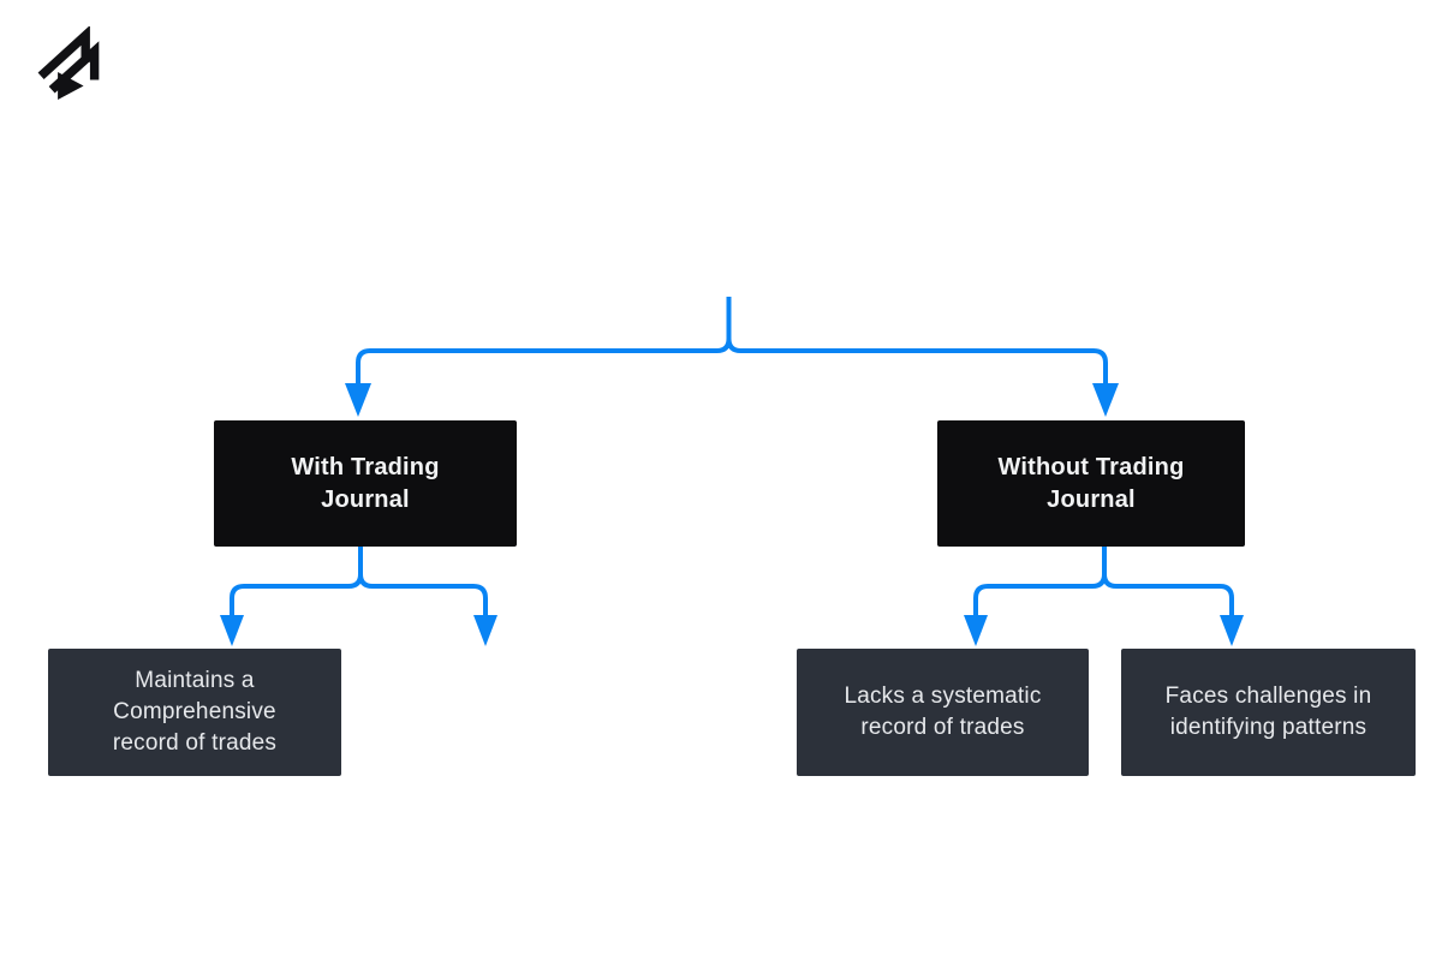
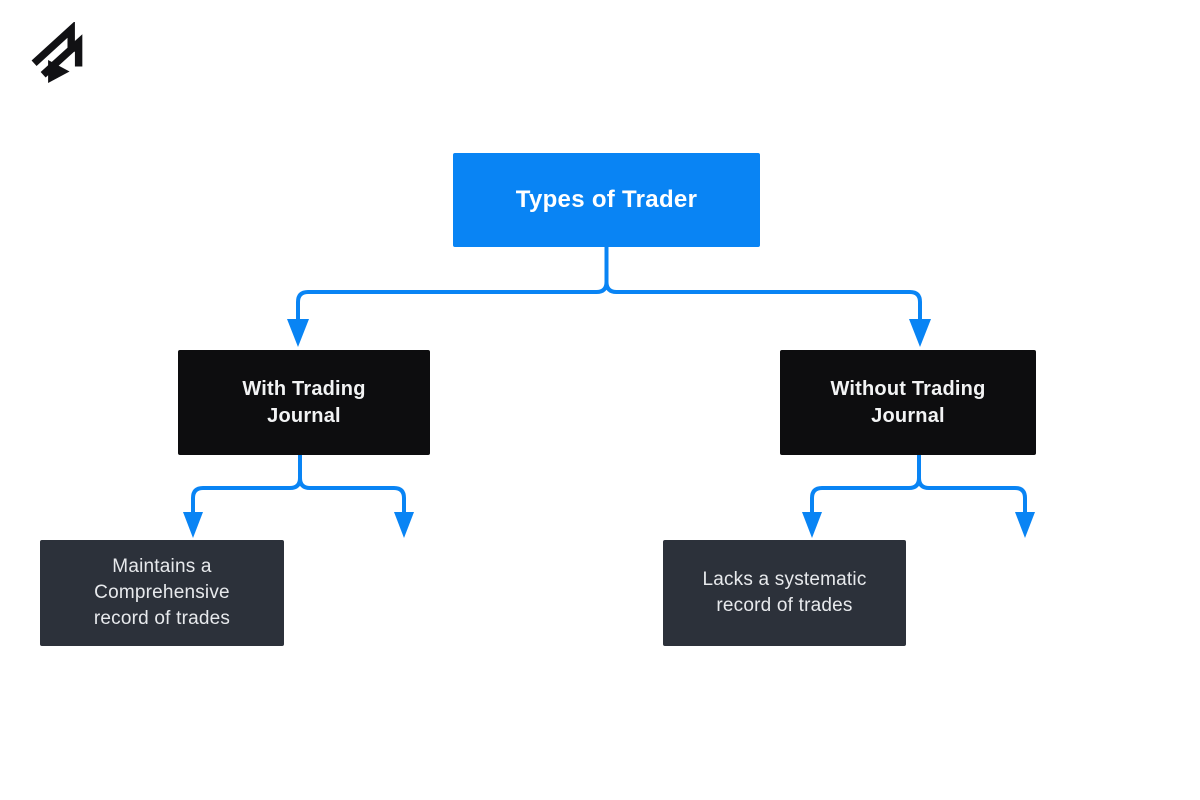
+ Types of Trader
  With Trading
  Journal
  Without Trading
  Journal
  Maintains a
  Comprehensive
  record of trades
  Lacks a systematic
  record of trades
- Faces challenges in
- identifying patterns
